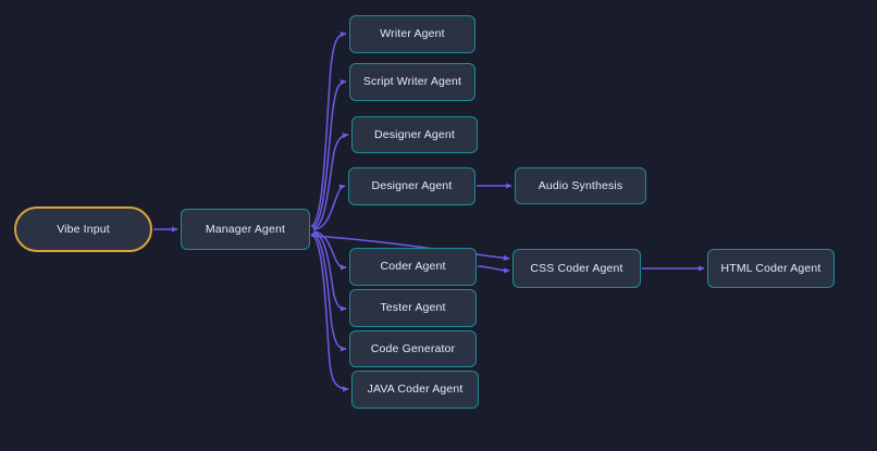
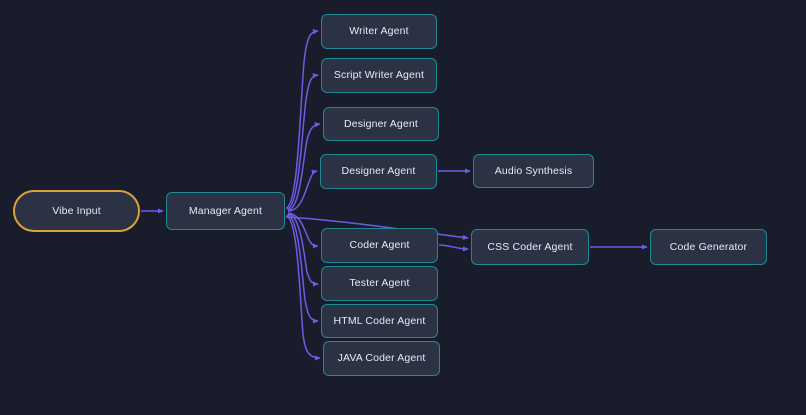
  Vibe Input
  Manager Agent
  Writer Agent
  Script Writer Agent
  Designer Agent
  Designer Agent
  Coder Agent
  Tester Agent
- Code Generator
+ HTML Coder Agent
  JAVA Coder Agent
  Audio Synthesis
  CSS Coder Agent
- HTML Coder Agent
+ Code Generator
